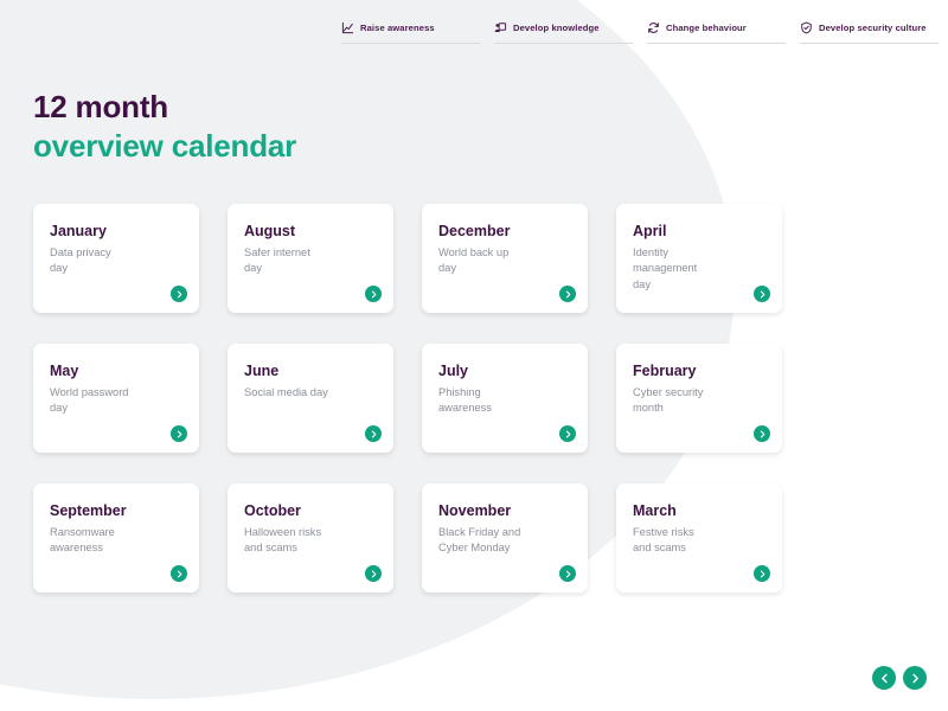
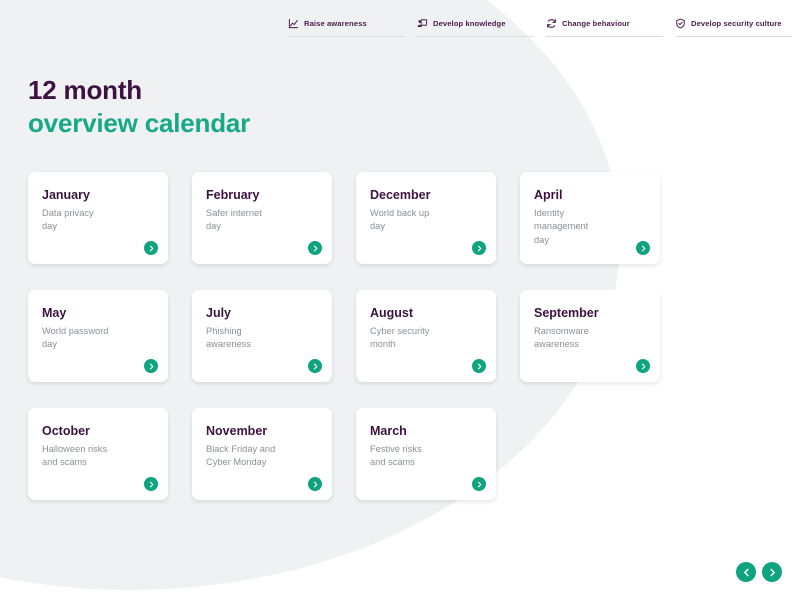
  Raise awareness
  Develop knowledge
  Change behaviour
  Develop security culture
  12 month
  overview calendar
  January
  Data privacy
  day
- August
+ February
  Safer internet
  day
  December
  World back up
  day
  April
  Identity
  management
  day
  May
  World password
  day
- June
- Social media day
  July
  Phishing
  awareness
- February
+ August
  Cyber security
  month
  September
  Ransomware
  awareness
  October
  Halloween risks
  and scams
  November
  Black Friday and
  Cyber Monday
  March
  Festive risks
  and scams
